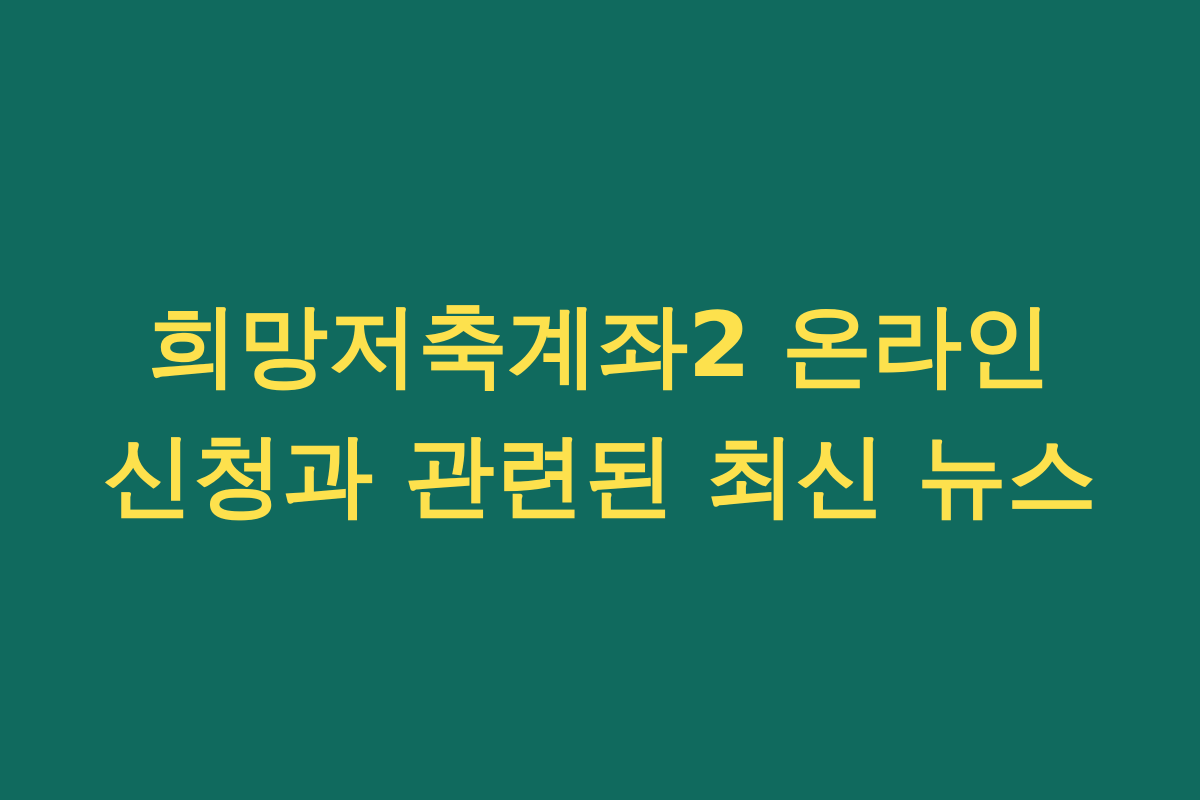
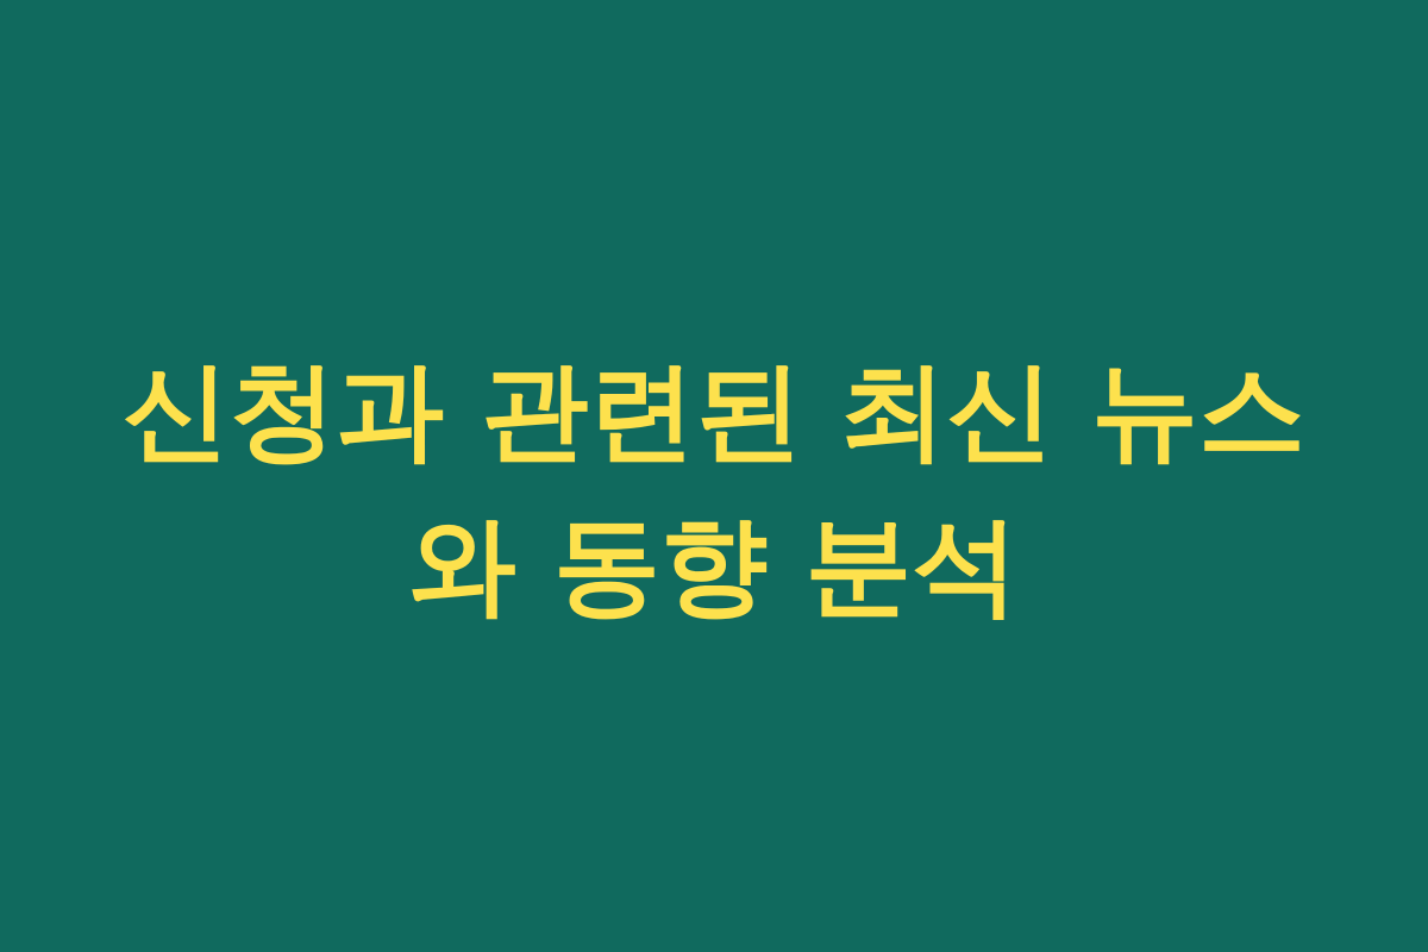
- 희망저축계좌2 온라인
  신청과 관련된 최신 뉴스
+ 와 동향 분석
